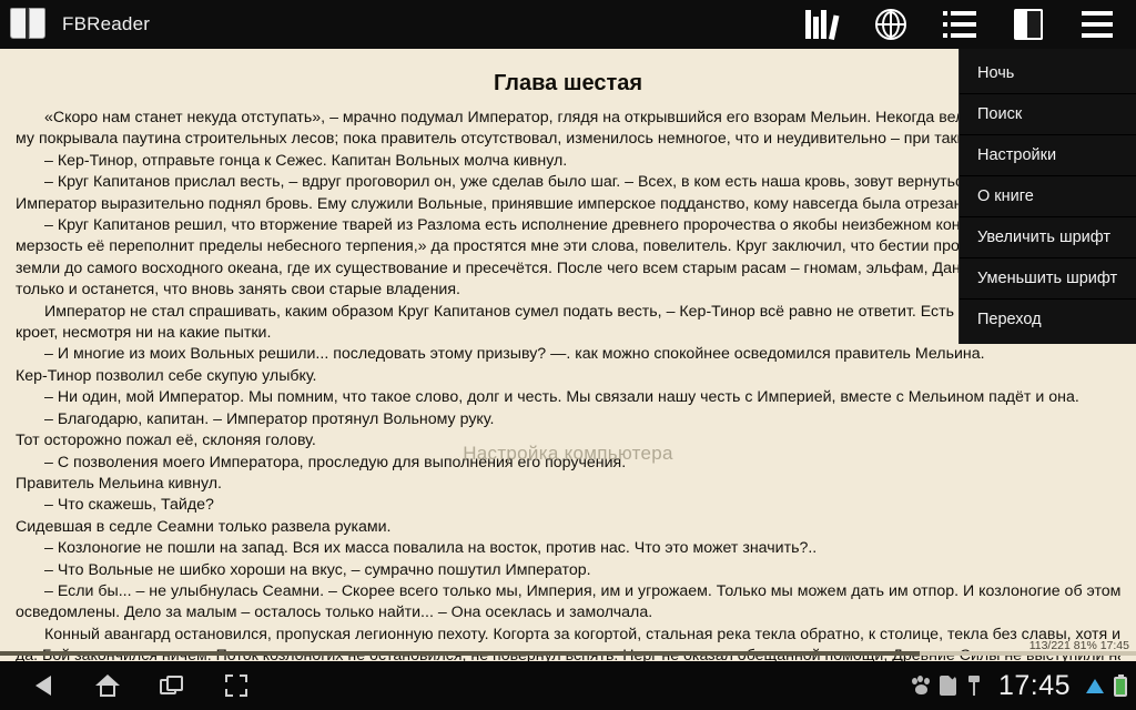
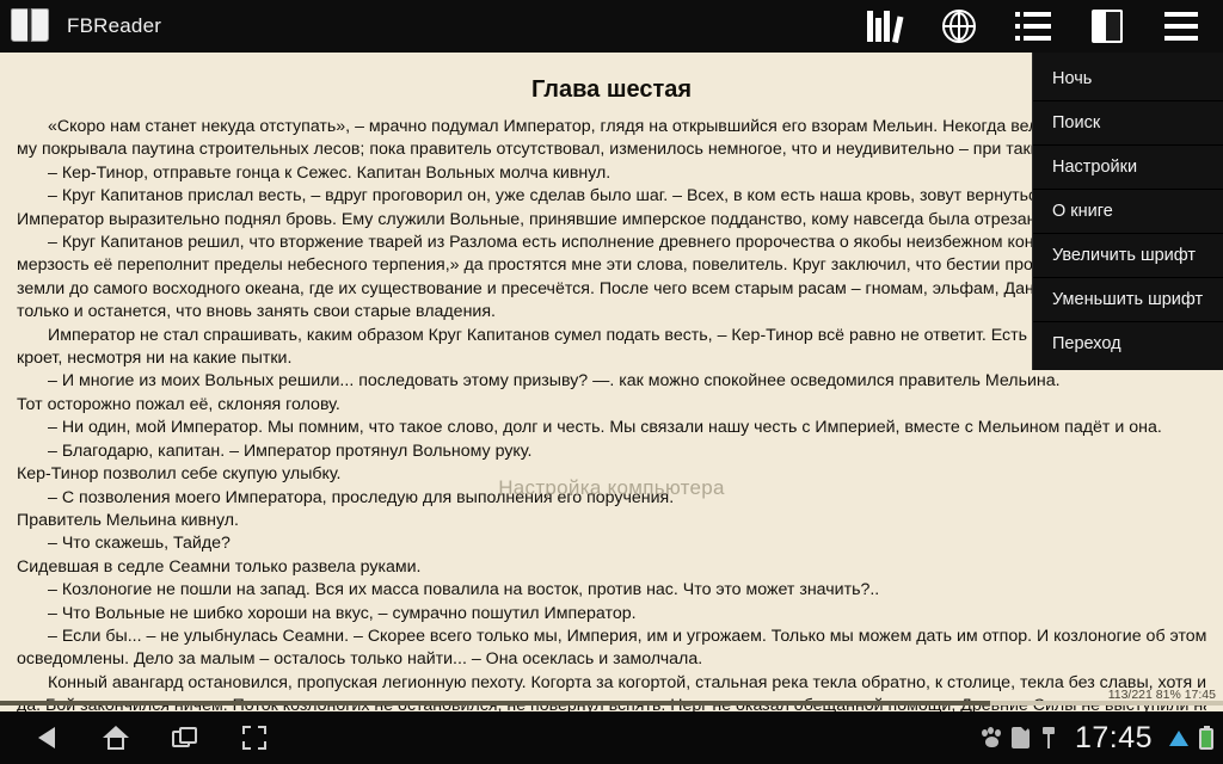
  FBReader
  Глава шестая
  «Скоро нам станет некуда отступать», – мрачно подумал Император, глядя на открывшийся его взорам Мельин. Некогда ве
  му покрывала паутина строительных лесов; пока правитель отсутствовал, изменилось немногое, что и неудивительно – при так
  – Кер-Тинор, отправьте гонца к Сежес. Капитан Вольных молча кивнул.
  – Круг Капитанов прислал весть, – вдруг проговорил он, уже сделав было шаг. – Всех, в ком есть наша кровь, зовут вернуть
  Император выразительно поднял бровь. Ему служили Вольные, принявшие имперское подданство, кому навсегда была отреза
  – Круг Капитанов решил, что вторжение тварей из Разлома есть исполнение древнего пророчества о якобы неизбежном кон
  мерзость её переполнит пределы небесного терпения,» да простятся мне эти слова, повелитель. Круг заключил, что бестии про
  земли до самого восходного океана, где их существование и пресечётся. После чего всем старым расам – гномам, эльфам, Дан
  только и останется, что вновь занять свои старые владения.
  Император не стал спрашивать, каким образом Круг Капитанов сумел подать весть, – Кер-Тинор всё равно не ответит. Есть
  кроет, несмотря ни на какие пытки.
  – И многие из моих Вольных решили... последовать этому призыву? —. как можно спокойнее осведомился правитель Мельина.
- Кер-Тинор позволил себе скупую улыбку.
+ Тот осторожно пожал её, склоняя голову.
  – Ни один, мой Император. Мы помним, что такое слово, долг и честь. Мы связали нашу честь с Империей, вместе с Мельином падёт и она.
  – Благодарю, капитан. – Император протянул Вольному руку.
- Тот осторожно пожал её, склоняя голову.
+ Кер-Тинор позволил себе скупую улыбку.
  – С позволения моего Императора, проследую для выполнения его поручения.
  Правитель Мельина кивнул.
  – Что скажешь, Тайде?
  Сидевшая в седле Сеамни только развела руками.
  – Козлоногие не пошли на запад. Вся их масса повалила на восток, против нас. Что это может значить?..
  – Что Вольные не шибко хороши на вкус, – сумрачно пошутил Император.
  – Если бы... – не улыбнулась Сеамни. – Скорее всего только мы, Империя, им и угрожаем. Только мы можем дать им отпор. И козлоногие об этом
  осведомлены. Дело за малым – осталось только найти... – Она осеклась и замолчала.
  Конный авангард остановился, пропуская легионную пехоту. Когорта за когортой, стальная река текла обратно, к столице, текла без славы, хотя и
  да. Бой закончился ничем. Поток козлоногих не остановился, не повернул вспять. Нерг не оказал обещанной помощи, Древние Силы не выступили н
  Настройка компьютера
  113/221 81% 17:45
  Ночь
  Поиск
  Настройки
  О книге
  Увеличить шрифт
  Уменьшить шрифт
  Переход
  17:45
